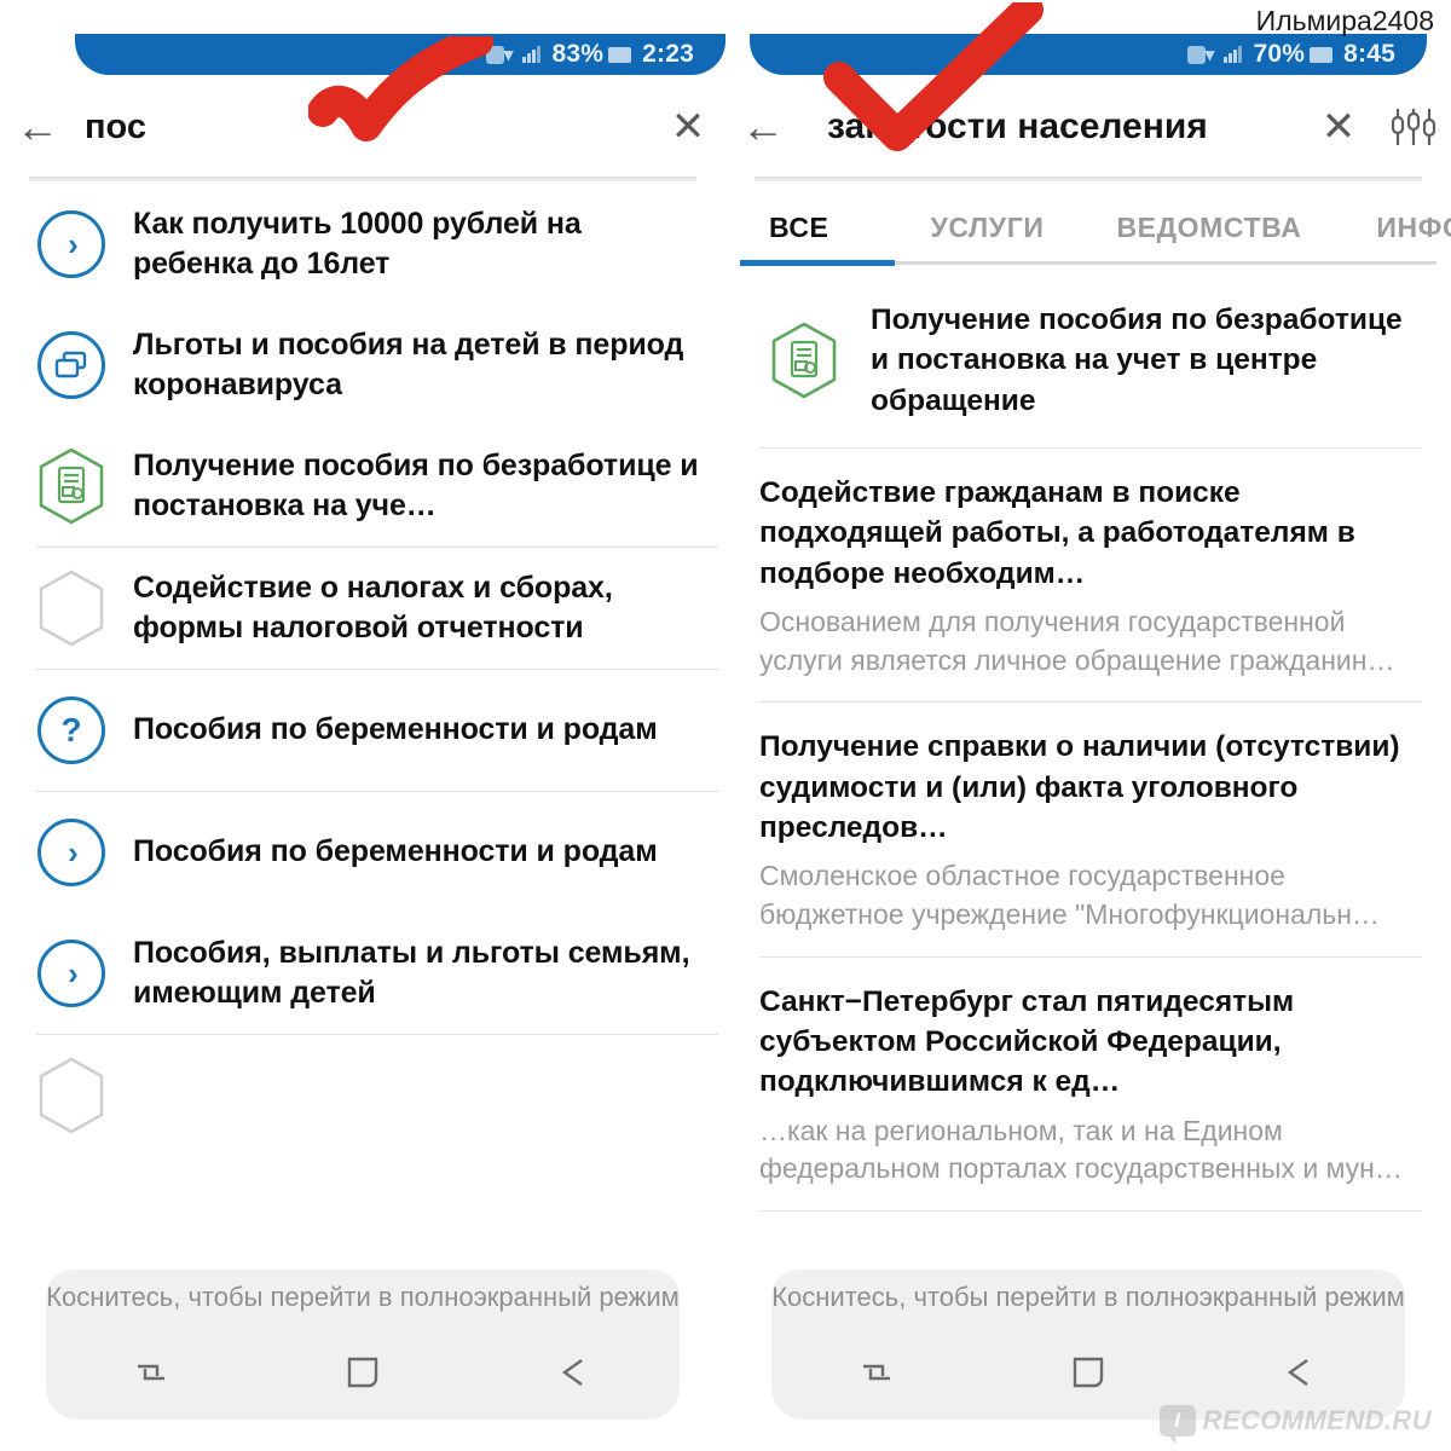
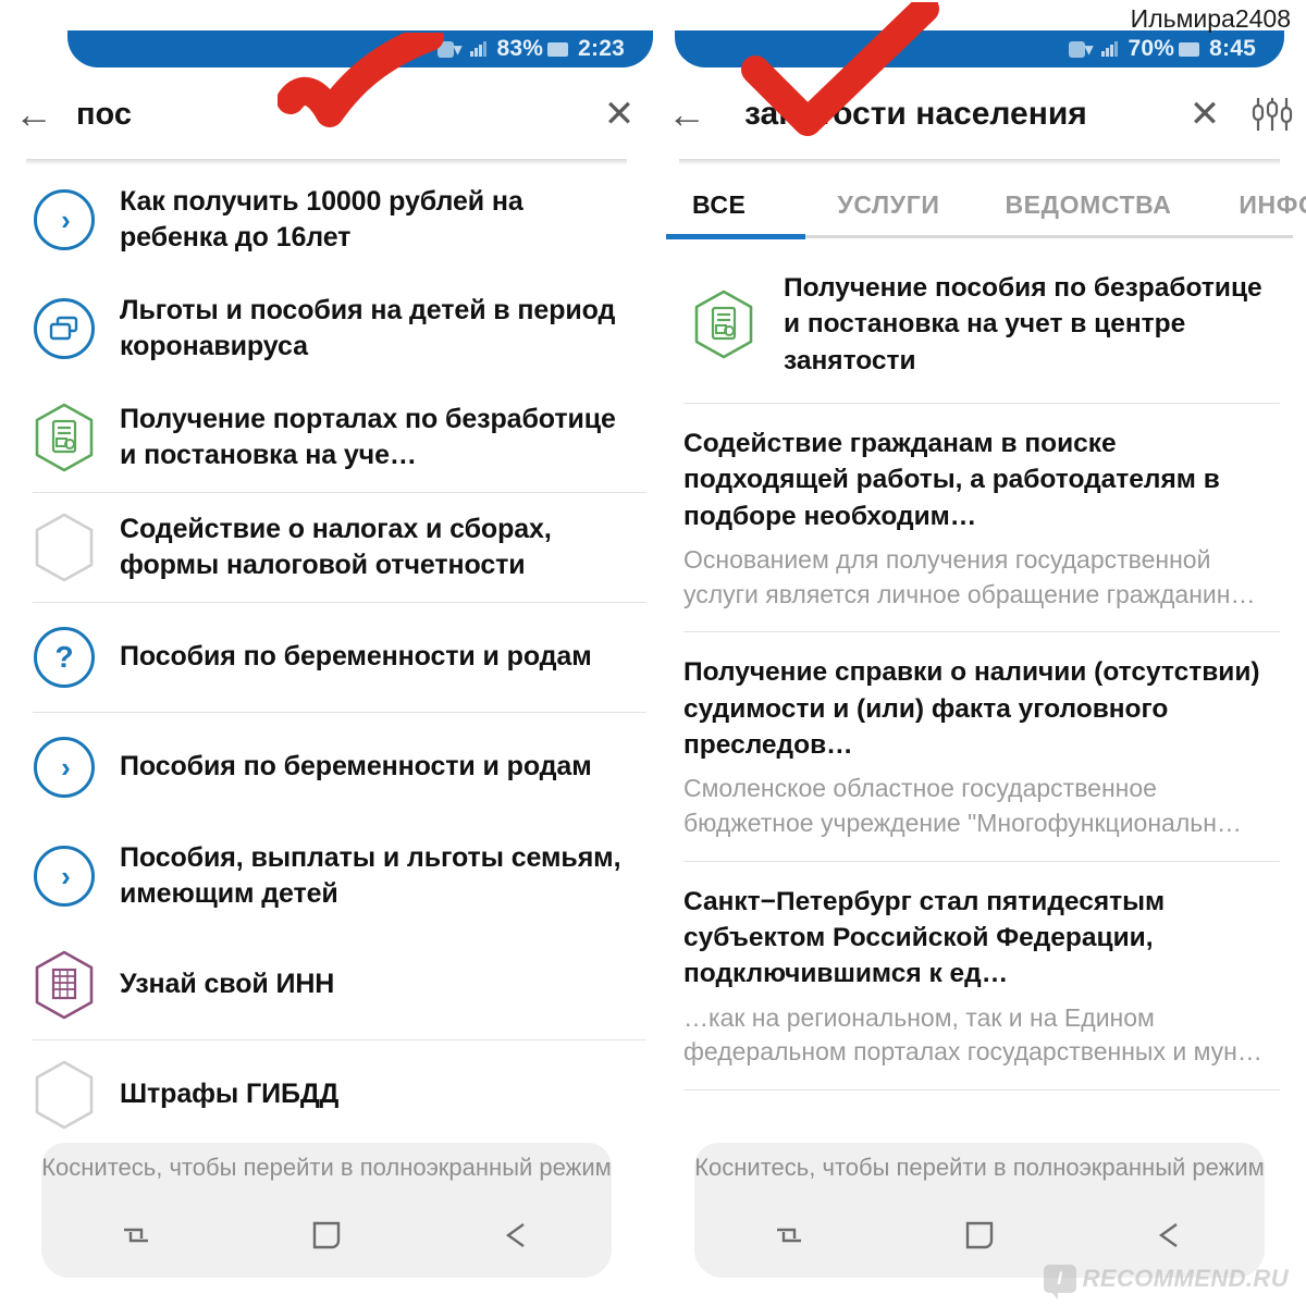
  ▾
  83%
  2:23
  ←
  пос
  ✕
  ›
  Как получить 10000 рублей на ребенка до 16лет
  Льготы и пособия на детей в период коронавируса
- Получение пособия по безработице и постановка на уче…
+ Получение порталах по безработице и постановка на уче…
  Содействие о налогах и сборах, формы налоговой отчетности
  ?
  Пособия по беременности и родам
  ›
  Пособия по беременности и родам
  ›
  Пособия, выплаты и льготы семьям, имеющим детей
+ Узнай свой ИНН
+ Штрафы ГИБДД
  Коснитесь, чтобы перейти в полноэкранный режим
  ▾
  70%
  8:45
  ←
  заости населения
  ✕
  ВСЕ
  УСЛУГИ
  ВЕДОМСТВА
  ИНФ
- Получение пособия по безработице и постановка на учет в центре обращение
+ Получение пособия по безработице и постановка на учет в центре занятости
  Содействие гражданам в поиске подходящей работы, а работодателям в подборе необходим…
  Основанием для получения государственной услуги является личное обращение гражданин…
  Получение справки о наличии (отсутствии) судимости и (или) факта уголовного преследов…
  Смоленское областное государственное бюджетное учреждение "Многофункциональн…
  Санкт−Петербург стал пятидесятым субъектом Российской Федерации, подключившимся к ед…
  …как на региональном, так и на Едином федеральном порталах государственных и мун…
  Коснитесь, чтобы перейти в полноэкранный режим
  Ильмира2408
  I
  RECOMMEND.RU
